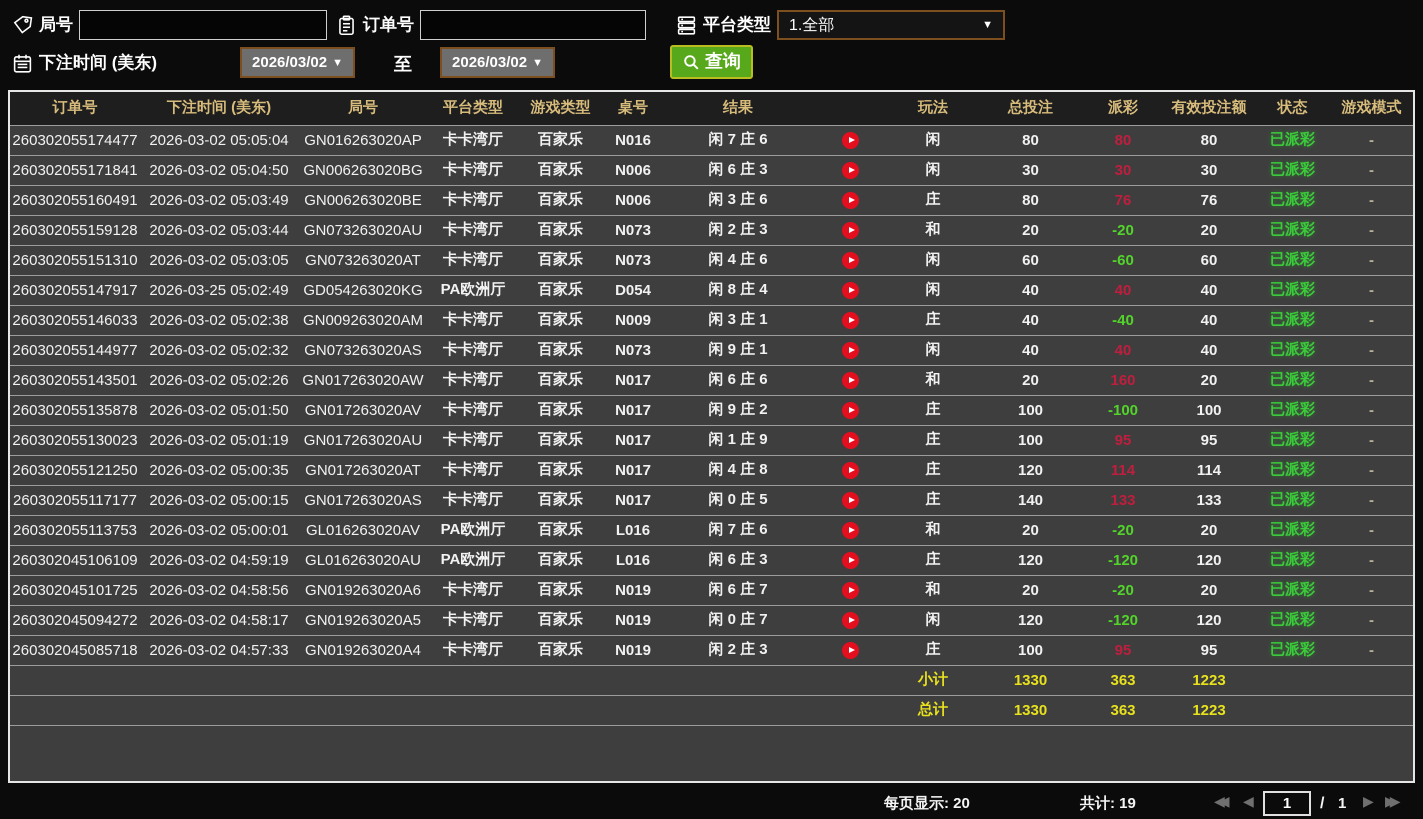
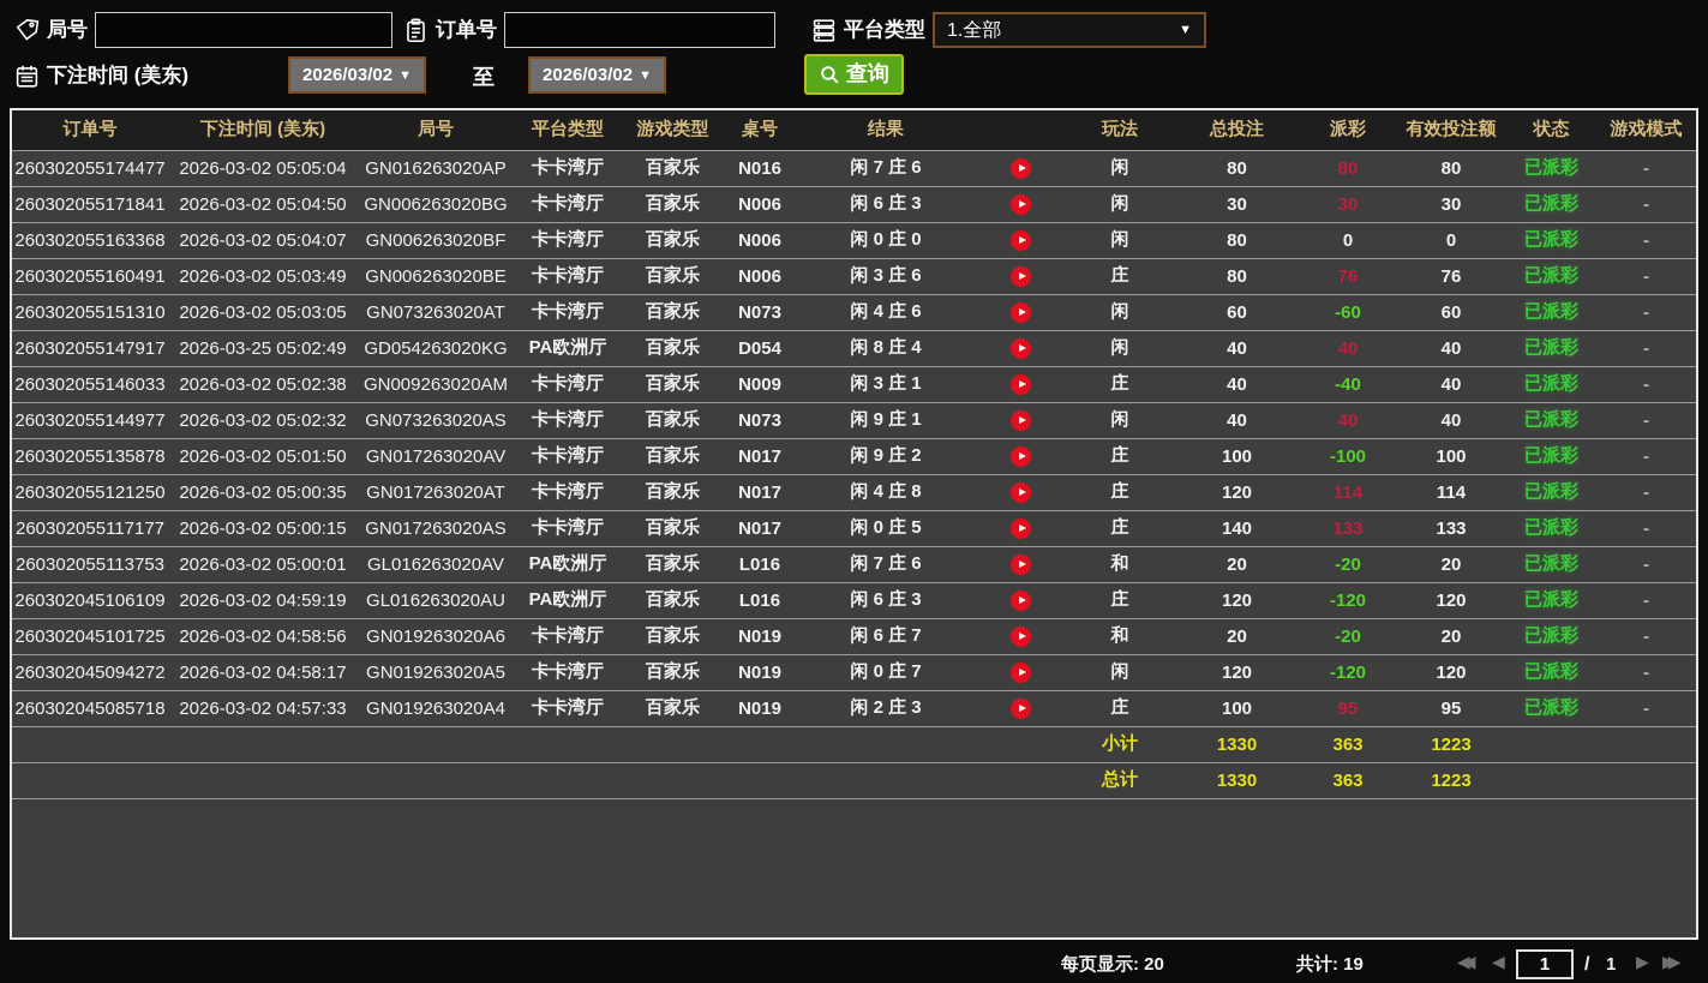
  局号
  订单号
  平台类型
  1.全部
  ▼
  下注时间 (美东)
  2026/03/02
  ▼
  至
  2026/03/02
  ▼
  查询
  订单号	下注时间 (美东)	局号	平台类型	游戏类型	桌号	结果		玩法	总投注	派彩	有效投注额	状态	游戏模式
  260302055174477	2026-03-02 05:05:04	GN016263020AP	卡卡湾厅	百家乐	N016	闲 7 庄 6		闲	80	80	80	已派彩	-
  260302055171841	2026-03-02 05:04:50	GN006263020BG	卡卡湾厅	百家乐	N006	闲 6 庄 3		闲	30	30	30	已派彩	-
+ 260302055163368	2026-03-02 05:04:07	GN006263020BF	卡卡湾厅	百家乐	N006	闲 0 庄 0		闲	80	0	0	已派彩	-
  260302055160491	2026-03-02 05:03:49	GN006263020BE	卡卡湾厅	百家乐	N006	闲 3 庄 6		庄	80	76	76	已派彩	-
- 260302055159128	2026-03-02 05:03:44	GN073263020AU	卡卡湾厅	百家乐	N073	闲 2 庄 3		和	20	-20	20	已派彩	-
  260302055151310	2026-03-02 05:03:05	GN073263020AT	卡卡湾厅	百家乐	N073	闲 4 庄 6		闲	60	-60	60	已派彩	-
  260302055147917	2026-03-25 05:02:49	GD054263020KG	PA欧洲厅	百家乐	D054	闲 8 庄 4		闲	40	40	40	已派彩	-
  260302055146033	2026-03-02 05:02:38	GN009263020AM	卡卡湾厅	百家乐	N009	闲 3 庄 1		庄	40	-40	40	已派彩	-
  260302055144977	2026-03-02 05:02:32	GN073263020AS	卡卡湾厅	百家乐	N073	闲 9 庄 1		闲	40	40	40	已派彩	-
- 260302055143501	2026-03-02 05:02:26	GN017263020AW	卡卡湾厅	百家乐	N017	闲 6 庄 6		和	20	160	20	已派彩	-
  260302055135878	2026-03-02 05:01:50	GN017263020AV	卡卡湾厅	百家乐	N017	闲 9 庄 2		庄	100	-100	100	已派彩	-
- 260302055130023	2026-03-02 05:01:19	GN017263020AU	卡卡湾厅	百家乐	N017	闲 1 庄 9		庄	100	95	95	已派彩	-
  260302055121250	2026-03-02 05:00:35	GN017263020AT	卡卡湾厅	百家乐	N017	闲 4 庄 8		庄	120	114	114	已派彩	-
  260302055117177	2026-03-02 05:00:15	GN017263020AS	卡卡湾厅	百家乐	N017	闲 0 庄 5		庄	140	133	133	已派彩	-
  260302055113753	2026-03-02 05:00:01	GL016263020AV	PA欧洲厅	百家乐	L016	闲 7 庄 6		和	20	-20	20	已派彩	-
  260302045106109	2026-03-02 04:59:19	GL016263020AU	PA欧洲厅	百家乐	L016	闲 6 庄 3		庄	120	-120	120	已派彩	-
  260302045101725	2026-03-02 04:58:56	GN019263020A6	卡卡湾厅	百家乐	N019	闲 6 庄 7		和	20	-20	20	已派彩	-
  260302045094272	2026-03-02 04:58:17	GN019263020A5	卡卡湾厅	百家乐	N019	闲 0 庄 7		闲	120	-120	120	已派彩	-
  260302045085718	2026-03-02 04:57:33	GN019263020A4	卡卡湾厅	百家乐	N019	闲 2 庄 3		庄	100	95	95	已派彩	-
  								小计	1330	363	1223
  								总计	1330	363	1223
  每页显示: 20
  共计: 19
  ◀◀
  ◀
  1
  /
  1
  ▶
  ▶▶
